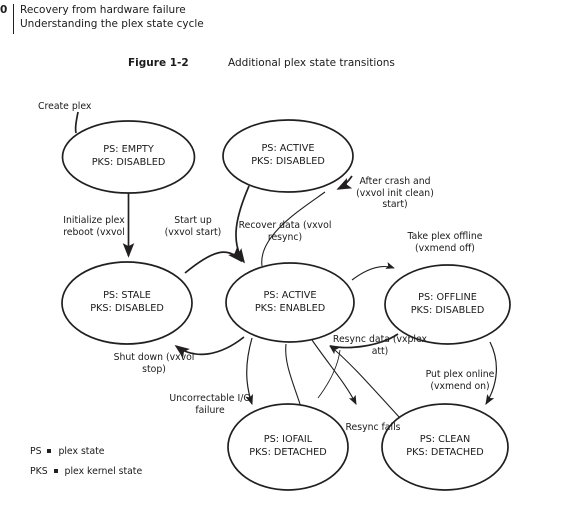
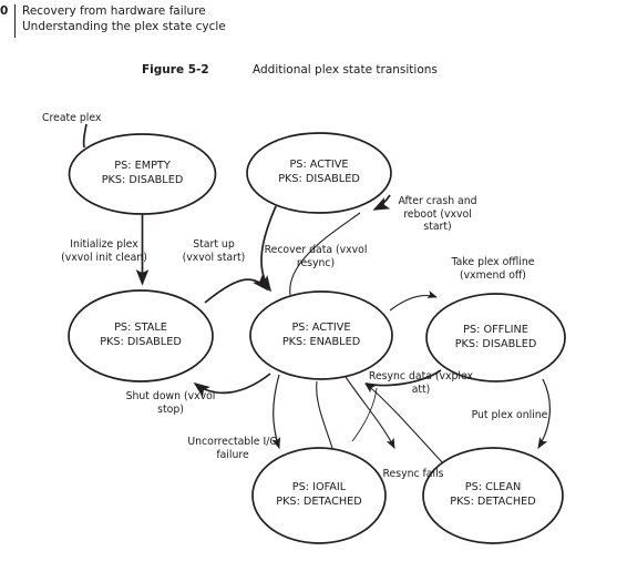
  0
  Recovery from hardware failure
  Understanding the plex state cycle
- Figure 1-2
+ Figure 5-2
  Additional plex state transitions
  PS: EMPTY
  PKS: DISABLED
  PS: ACTIVE
  PKS: DISABLED
  PS: STALE
  PKS: DISABLED
  PS: ACTIVE
  PKS: ENABLED
  PS: OFFLINE
  PKS: DISABLED
  PS: IOFAIL
  PKS: DETACHED
  PS: CLEAN
  PKS: DETACHED
  Create plex
  Initialize plex
- reboot (vxvol
+ (vxvol init clean)
  Start up
  (vxvol start)
  Recover data (vxvol
  resync)
  After crash and
- (vxvol init clean)
+ reboot (vxvol
  start)
  Take plex offline
  (vxmend off)
  Shut down (vxvol
  stop)
  Resync data (vxplex
  att)
  Put plex online
- (vxmend on)
  Uncorrectable I/O
  failure
  Resync fails
- PS plex state
- PKS plex kernel state
